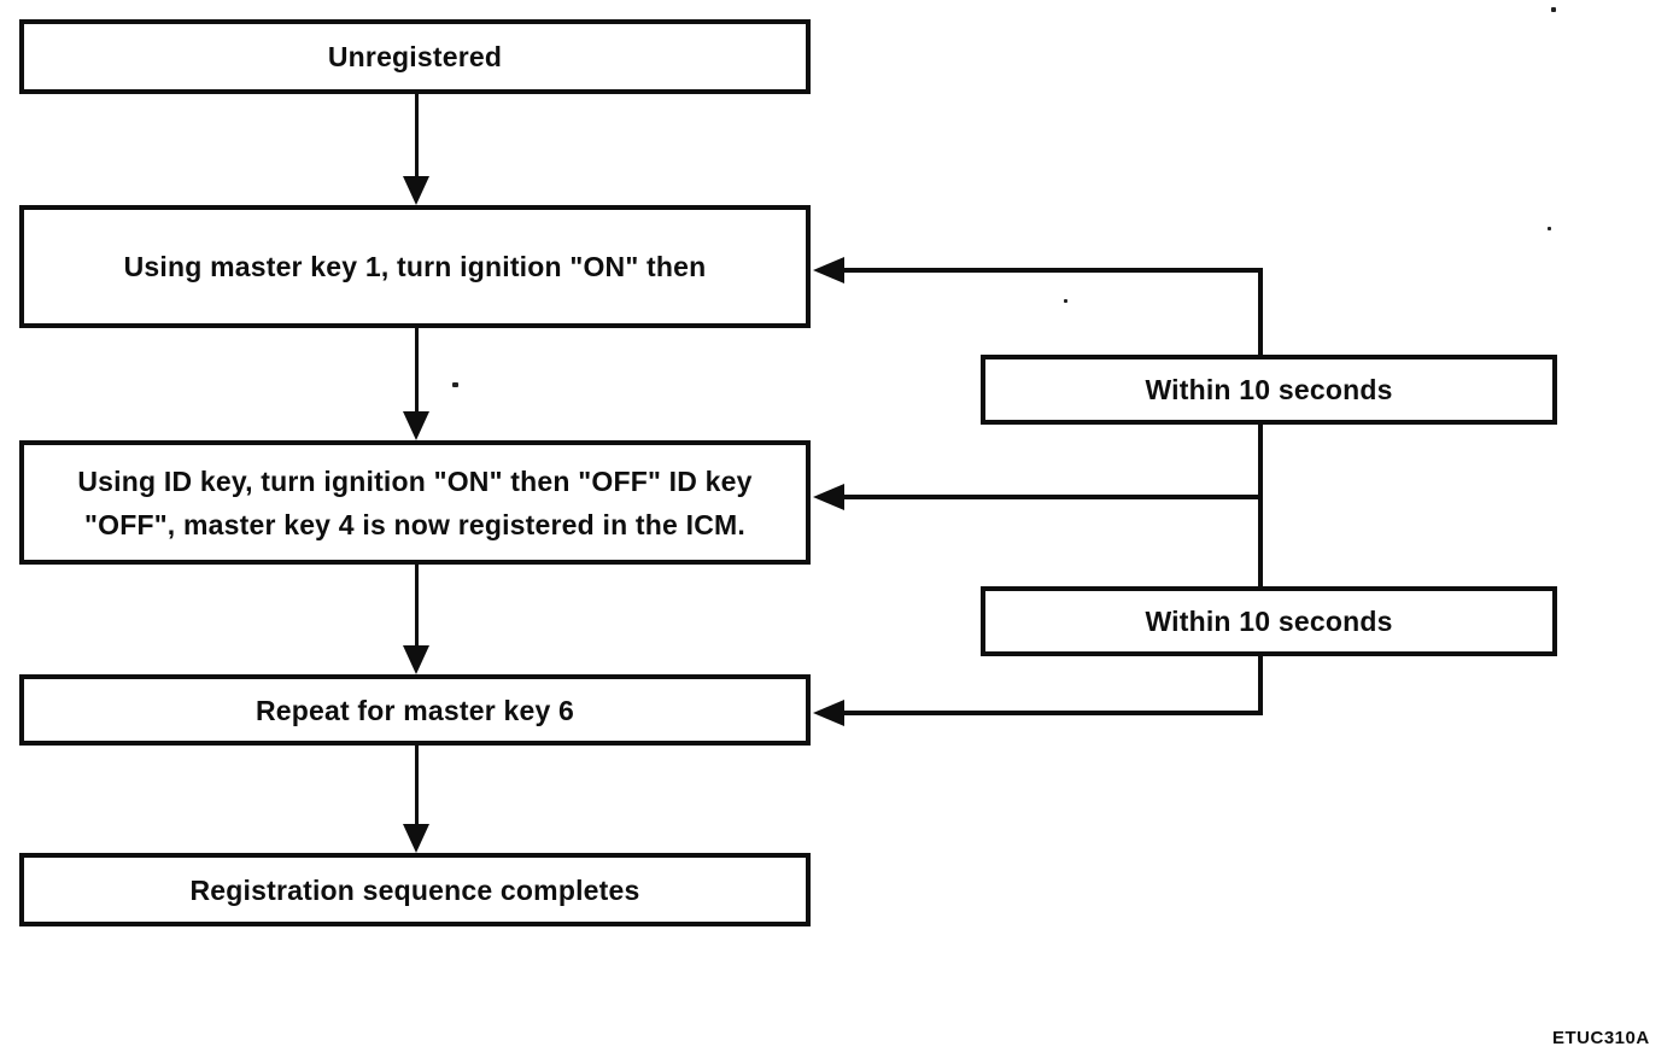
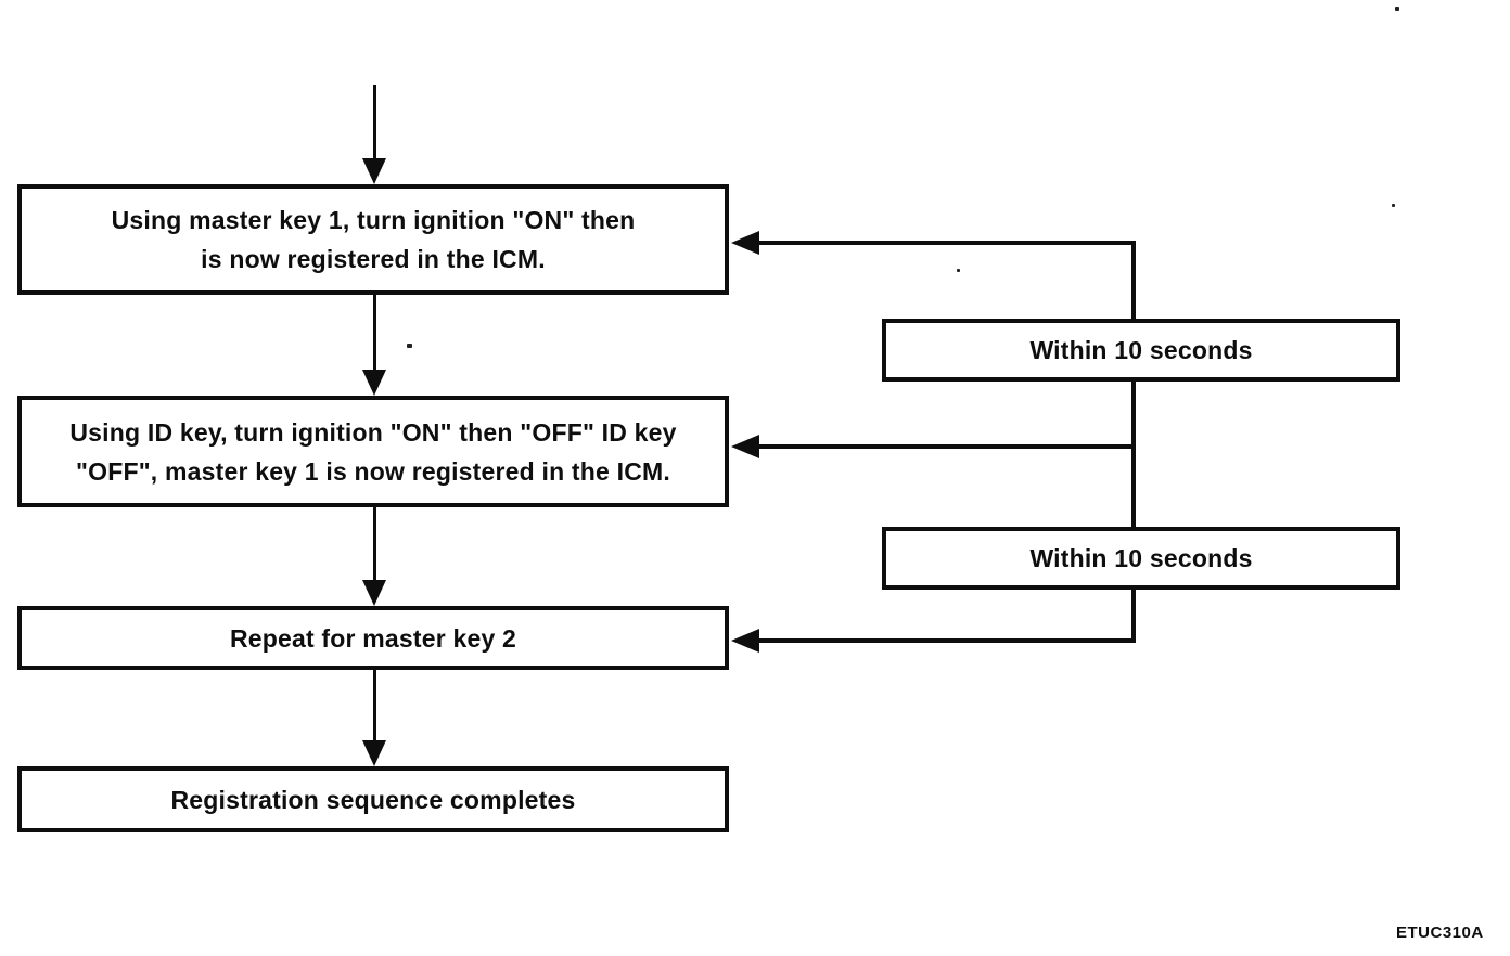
- Unregistered
  Using master key 1, turn ignition "ON" then
+ is now registered in the ICM.
  Using ID key, turn ignition "ON" then "OFF" ID key
- "OFF", master key 4 is now registered in the ICM.
+ "OFF", master key 1 is now registered in the ICM.
- Repeat for master key 6
+ Repeat for master key 2
  Registration sequence completes
  Within 10 seconds
  Within 10 seconds
  ETUC310A
